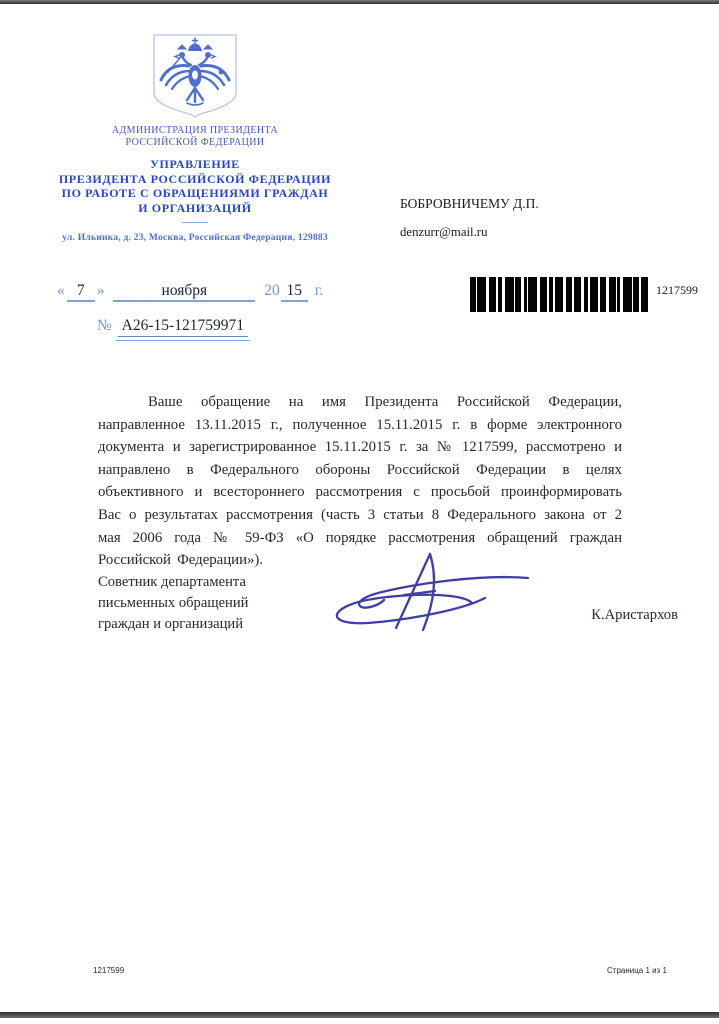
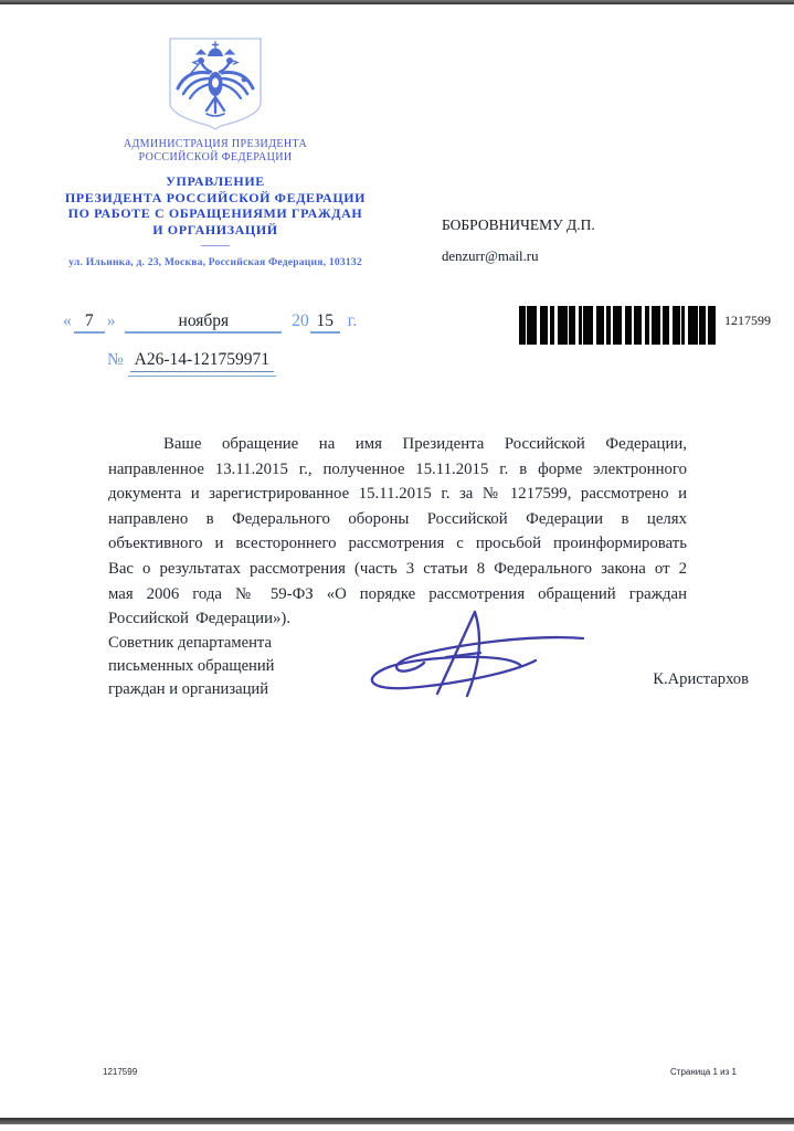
  АДМИНИСТРАЦИЯ ПРЕЗИДЕНТА
  РОССИЙСКОЙ ФЕДЕРАЦИИ
  УПРАВЛЕНИЕ
  ПРЕЗИДЕНТА РОССИЙСКОЙ ФЕДЕРАЦИИ
  ПО РАБОТЕ С ОБРАЩЕНИЯМИ ГРАЖДАН
  И ОРГАНИЗАЦИЙ
- ул. Ильинка, д. 23, Москва, Российская Федерация, 129883
+ ул. Ильинка, д. 23, Москва, Российская Федерация, 103132
  БОБРОВНИЧЕМУ Д.П.
  denzurr@mail.ru
  « 7 » ноября 20 15 г.
- № А26-15-121759971
+ № А26-14-121759971
  1217599
  Ваше обращение на имя Президента Российской Федерации, направленное 13.11.2015 г., полученное 15.11.2015 г. в форме электронного документа и зарегистрированное 15.11.2015 г. за № 1217599, рассмотрено и направлено в Федерального обороны Российской Федерации в целях объективного и всестороннего рассмотрения с просьбой проинформировать Вас о результатах рассмотрения (часть 3 статьи 8 Федерального закона от 2 мая 2006 года № 59-ФЗ «О порядке рассмотрения обращений граждан Российской Федерации»).
  Советник департамента
  письменных обращений
  граждан и организаций
  К.Аристархов
  1217599
  Страница 1 из 1
